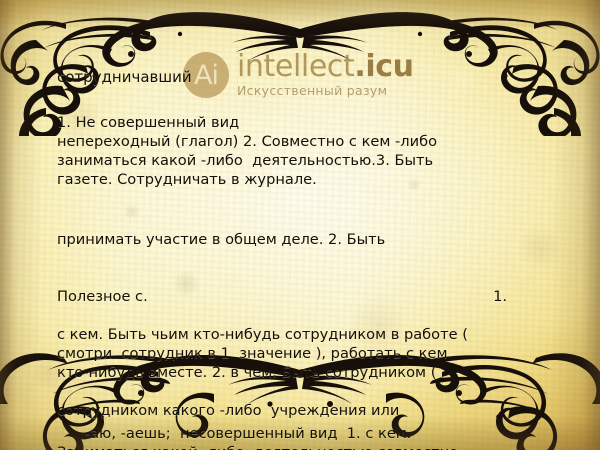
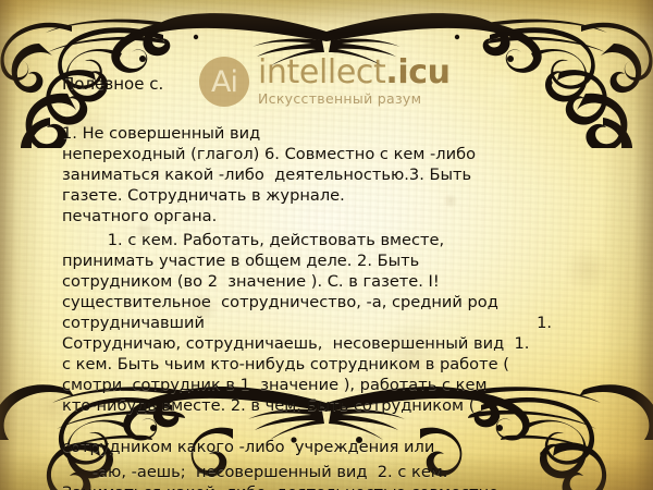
- сотрудничавший
+ Полезное с.
  1. Не совершенный вид
- непереходный (глагол) 2. Совместно с кем -либо
+ непереходный (глагол) 6. Совместно с кем -либо
  заниматься какой -либо деятельностью.3. Быть
  газете. Сотрудничать в журнале.
+ печатного органа.
+ 1. с кем. Работать, действовать вместе,
  принимать участие в общем деле. 2. Быть
+ сотрудником (во 2 значение ). С. в газете. I!
+ существительное сотрудничество, -а, средний род
- Полезное с.
+ сотрудничавший
  1.
+ Сотрудничаю, сотрудничаешь, несовершенный вид 1.
  с кем. Быть чьим кто-нибудь сотрудником в работе (
  смотри сотрудник в 1 значение ), работать с кем
  кто-нибудь вместе. 2. в чем. Быть сотрудником (
  сотрудником какого -либо учреждения или
- -аю, -аешь; несовершенный вид 1. с кем.
+ -аю, -аешь; несовершенный вид 2. с кем.
